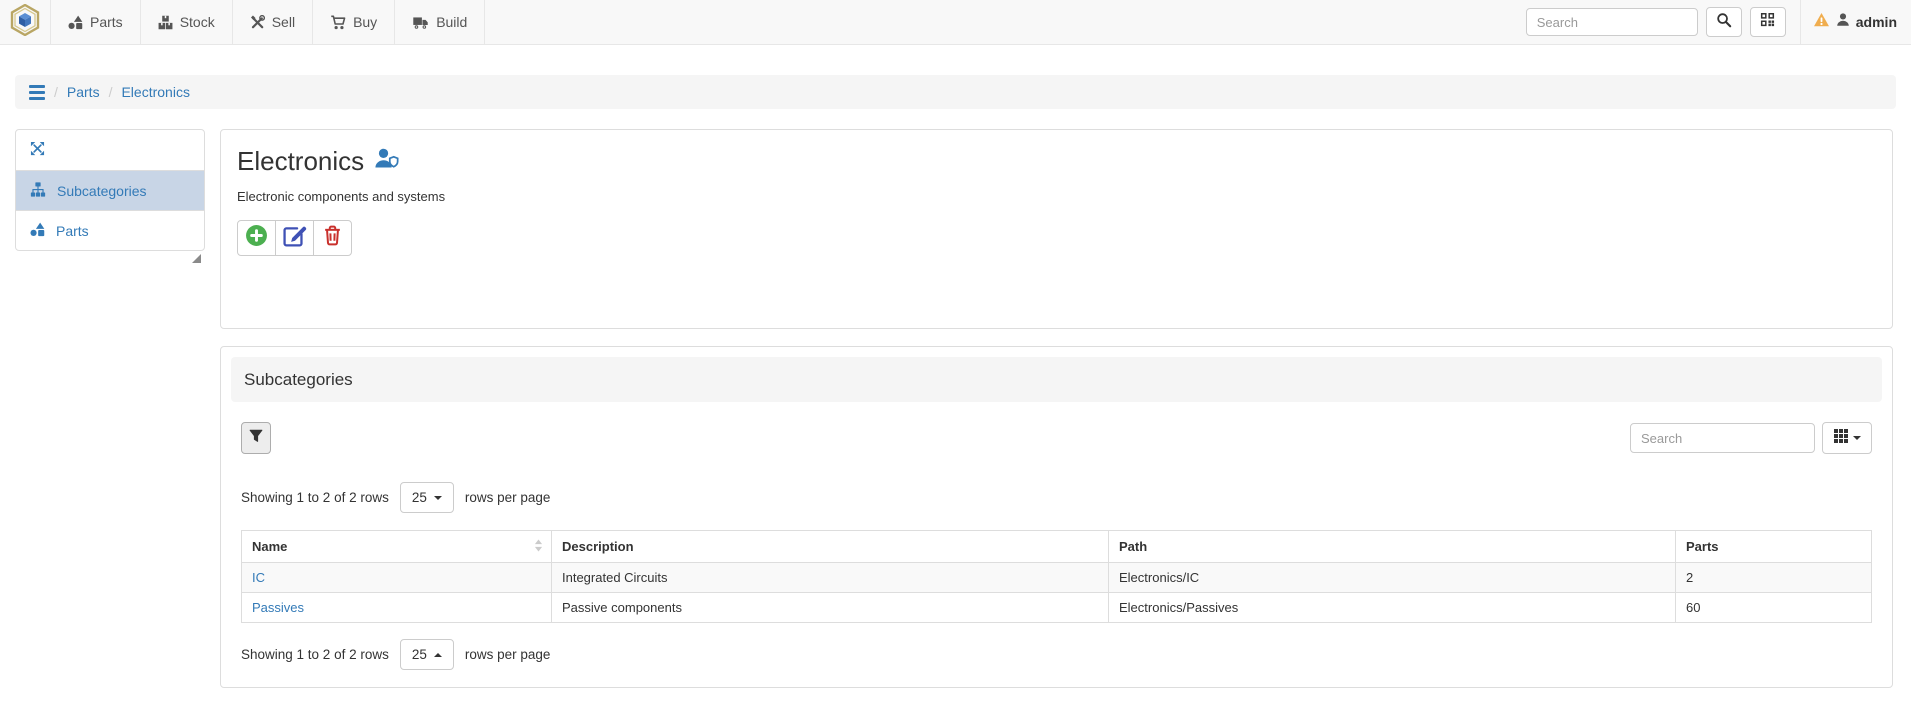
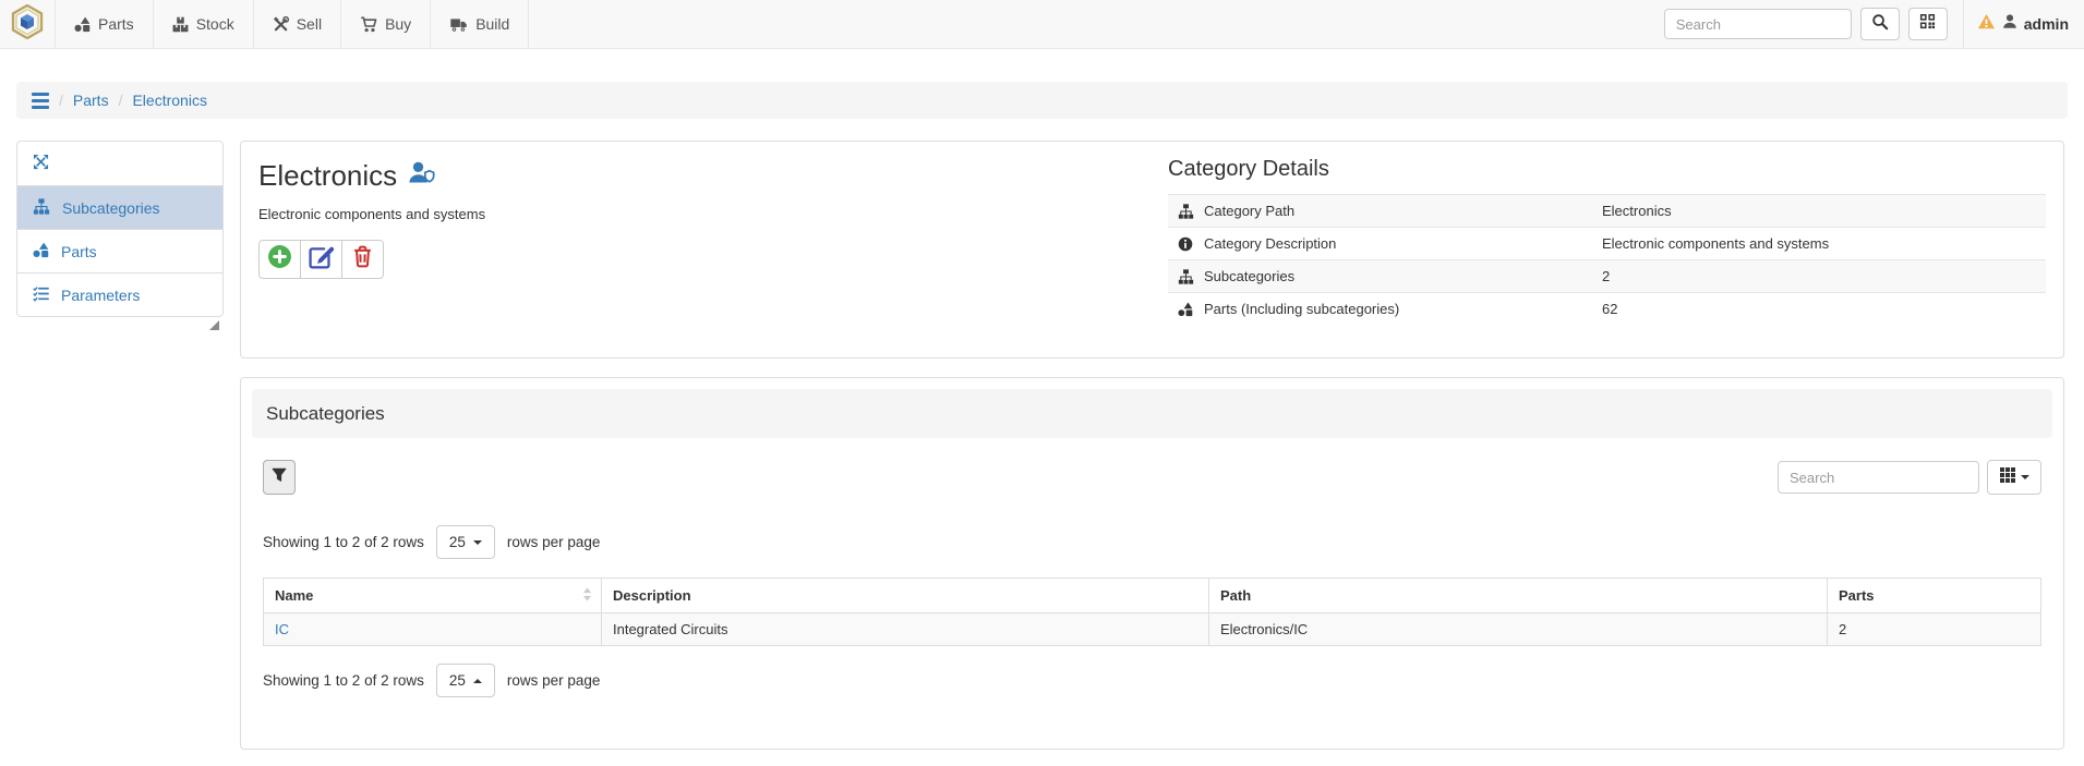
  Parts
  Stock
  Sell
  Buy
  Build
  Search
  admin
  /
  Parts
  /
  Electronics
  Subcategories
  Parts
+ Parameters
  Electronics
  Electronic components and systems
+ Category Details
+ Category Path	Electronics
+ Category Description	Electronic components and systems
+ Subcategories	2
+ Parts (Including subcategories)	62
  Subcategories
  Search
  Showing 1 to 2 of 2 rows
  25
  rows per page
  Name	Description	Path	Parts
  IC	Integrated Circuits	Electronics/IC	2
- Passives	Passive components	Electronics/Passives	60
  Showing 1 to 2 of 2 rows
  25
  rows per page
